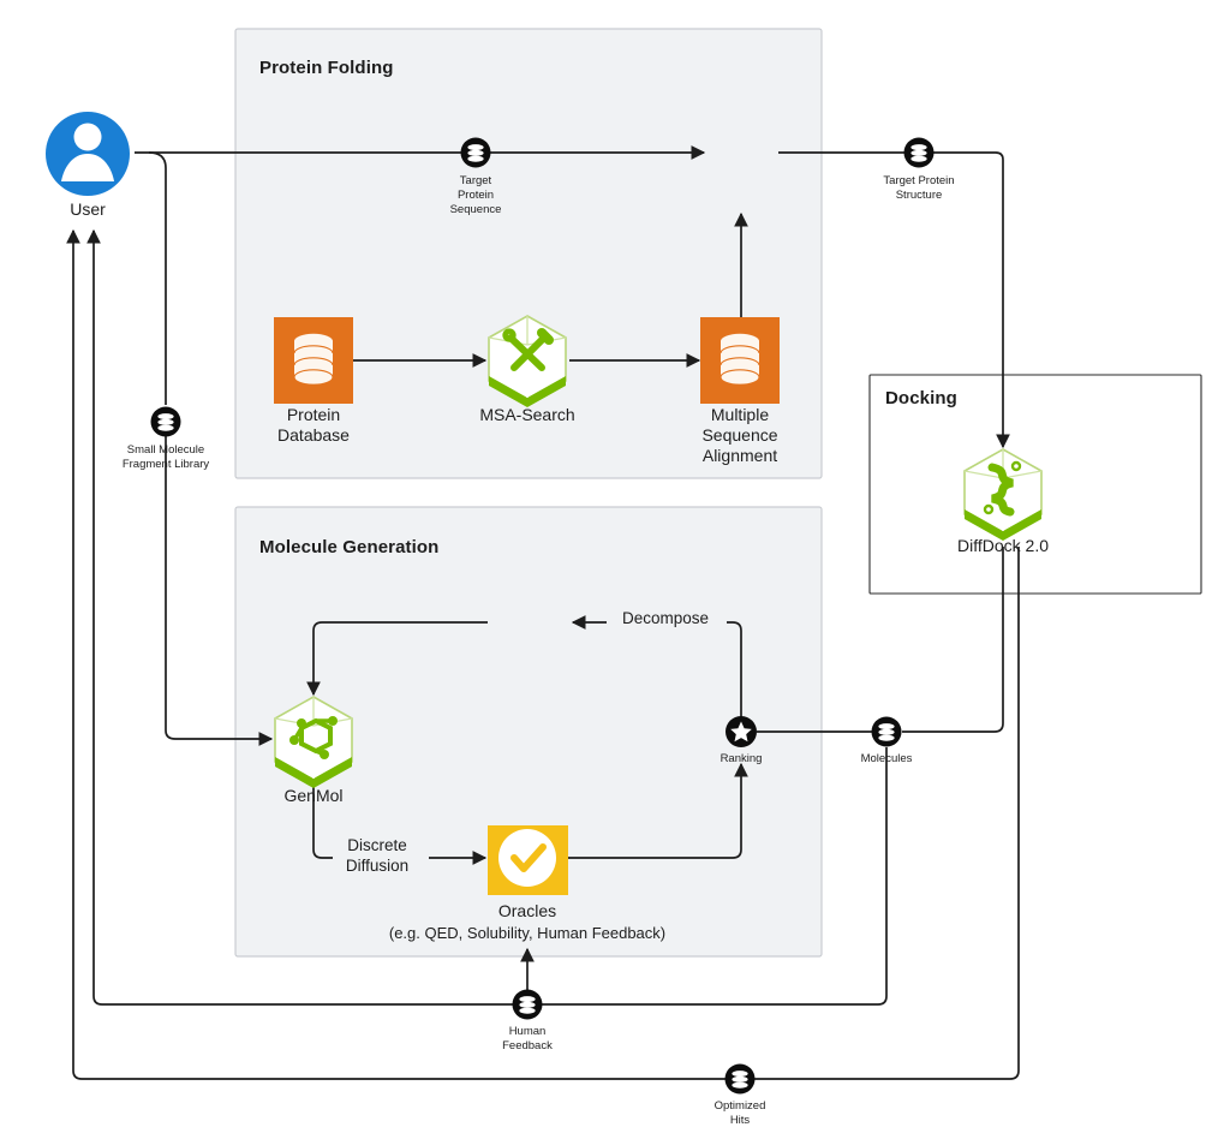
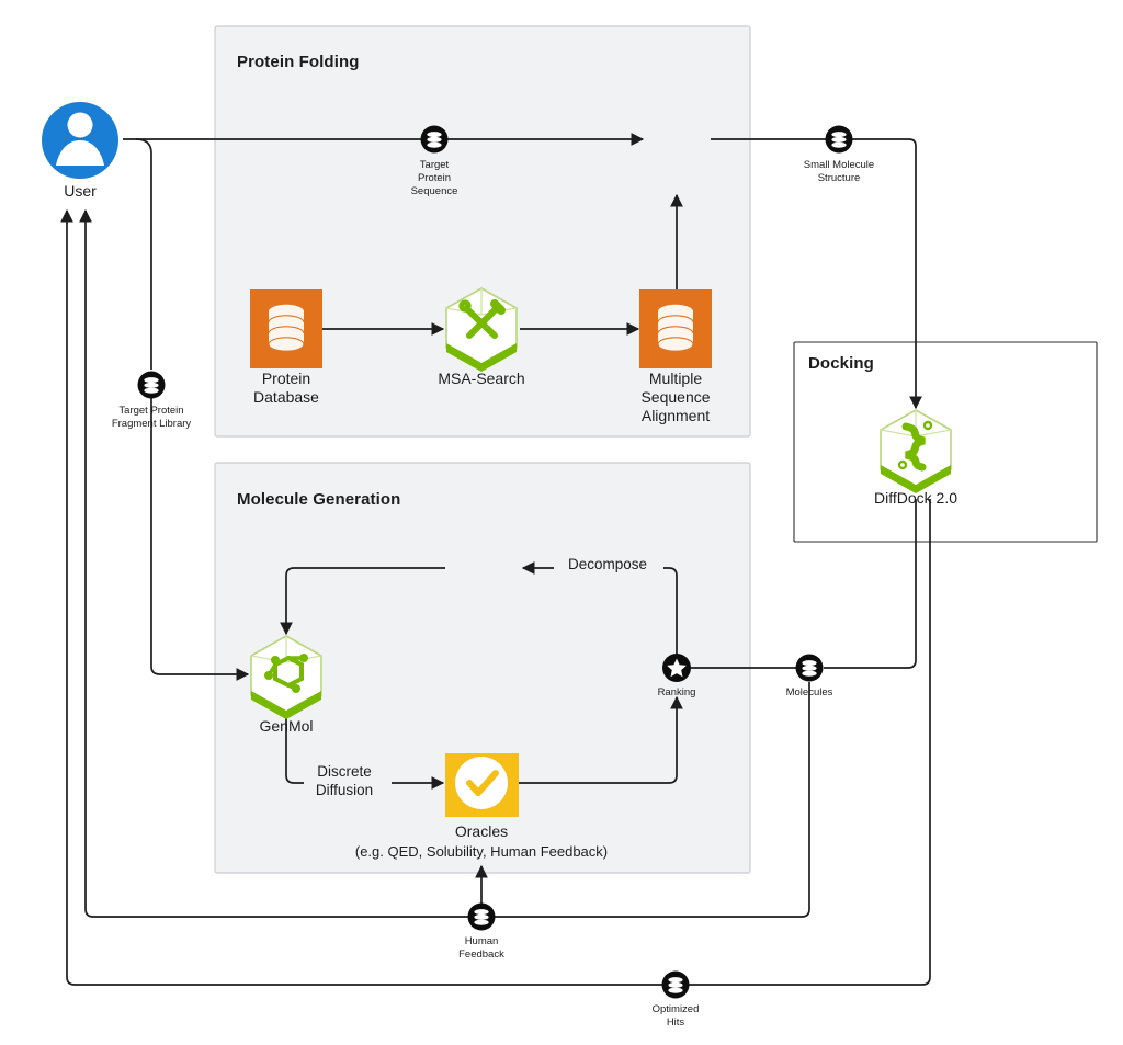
  Protein Folding
  Molecule Generation
  Docking
  User
  Protein
  Database
  MSA-Search
  Multiple
  Sequence
  Alignment
  DiffDock 2.0
  GenMol
  Oracles
  (e.g. QED, Solubility, Human Feedback)
  Target
  Protein
  Sequence
- Target Protein
+ Small Molecule
  Structure
- Small Molecule
+ Target Protein
  Fragment Library
  Ranking
  Molecules
  Human
  Feedback
  Optimized
  Hits
  Decompose
  Discrete
  Diffusion
